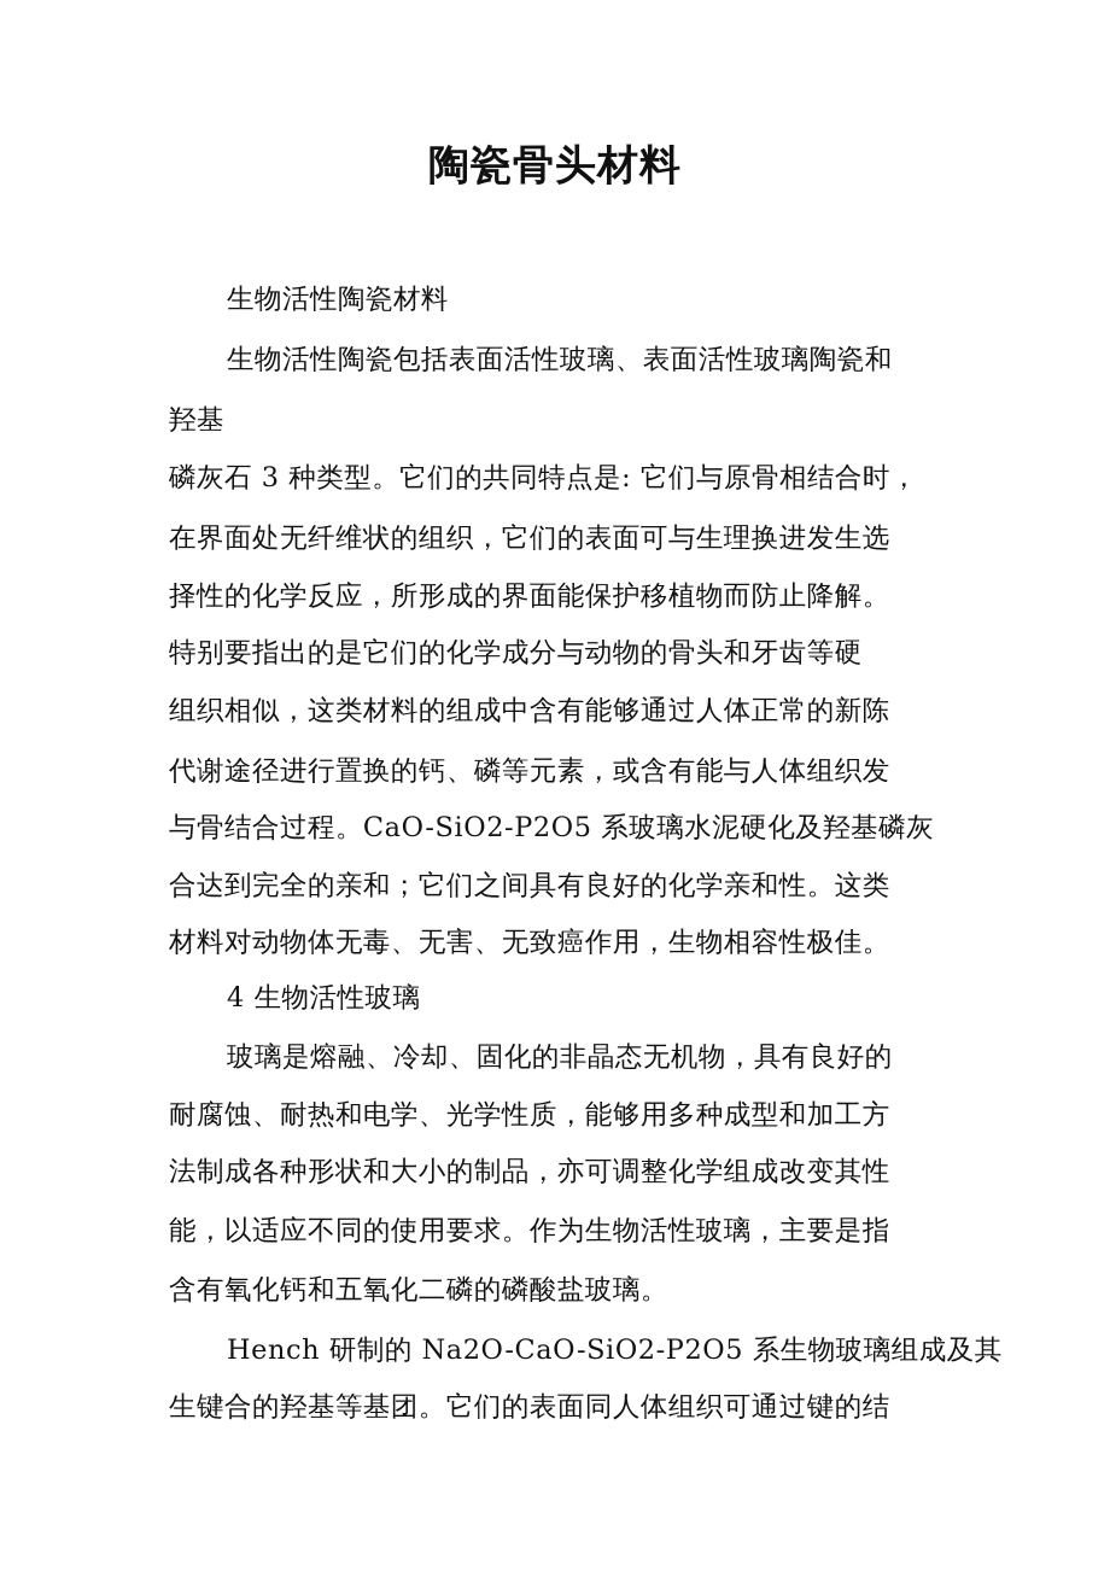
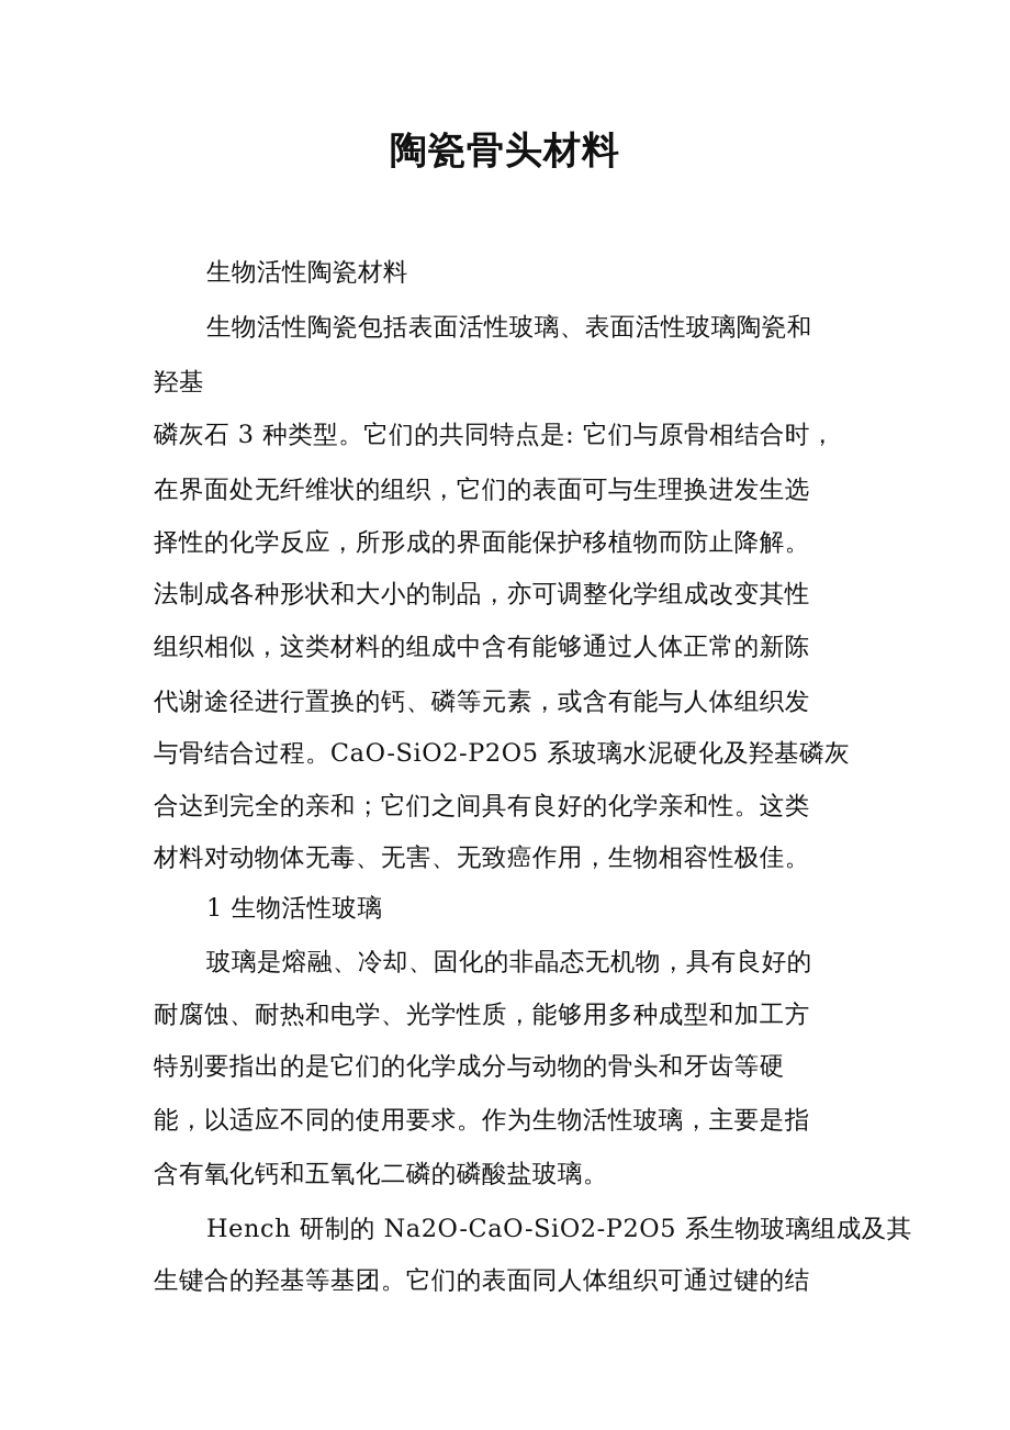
  陶瓷骨头材料
  生物活性陶瓷材料
  生物活性陶瓷包括表面活性玻璃、表面活性玻璃陶瓷和
  羟基
  磷灰石 3 种类型。它们的共同特点是: 它们与原骨相结合时，
  在界面处无纤维状的组织，它们的表面可与生理换进发生选
  择性的化学反应，所形成的界面能保护移植物而防止降解。
- 特别要指出的是它们的化学成分与动物的骨头和牙齿等硬
+ 法制成各种形状和大小的制品，亦可调整化学组成改变其性
  组织相似，这类材料的组成中含有能够通过人体正常的新陈
  代谢途径进行置换的钙、磷等元素，或含有能与人体组织发
  与骨结合过程。CaO-SiO2-P2O5 系玻璃水泥硬化及羟基磷灰
  合达到完全的亲和；它们之间具有良好的化学亲和性。这类
  材料对动物体无毒、无害、无致癌作用，生物相容性极佳。
- 4 生物活性玻璃
+ 1 生物活性玻璃
  玻璃是熔融、冷却、固化的非晶态无机物，具有良好的
  耐腐蚀、耐热和电学、光学性质，能够用多种成型和加工方
- 法制成各种形状和大小的制品，亦可调整化学组成改变其性
+ 特别要指出的是它们的化学成分与动物的骨头和牙齿等硬
  能，以适应不同的使用要求。作为生物活性玻璃，主要是指
  含有氧化钙和五氧化二磷的磷酸盐玻璃。
  Hench 研制的 Na2O-CaO-SiO2-P2O5 系生物玻璃组成及其
  生键合的羟基等基团。它们的表面同人体组织可通过键的结
